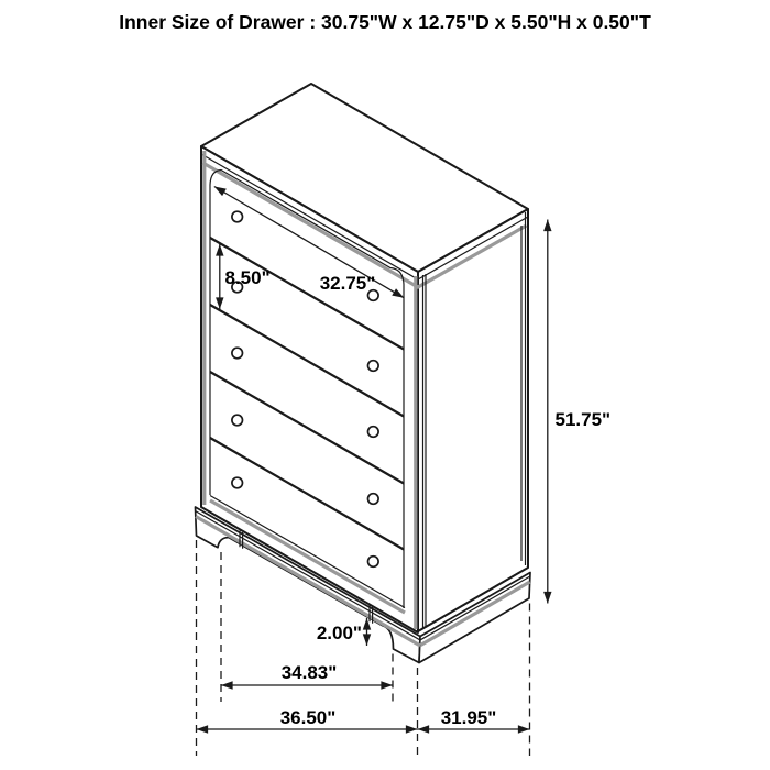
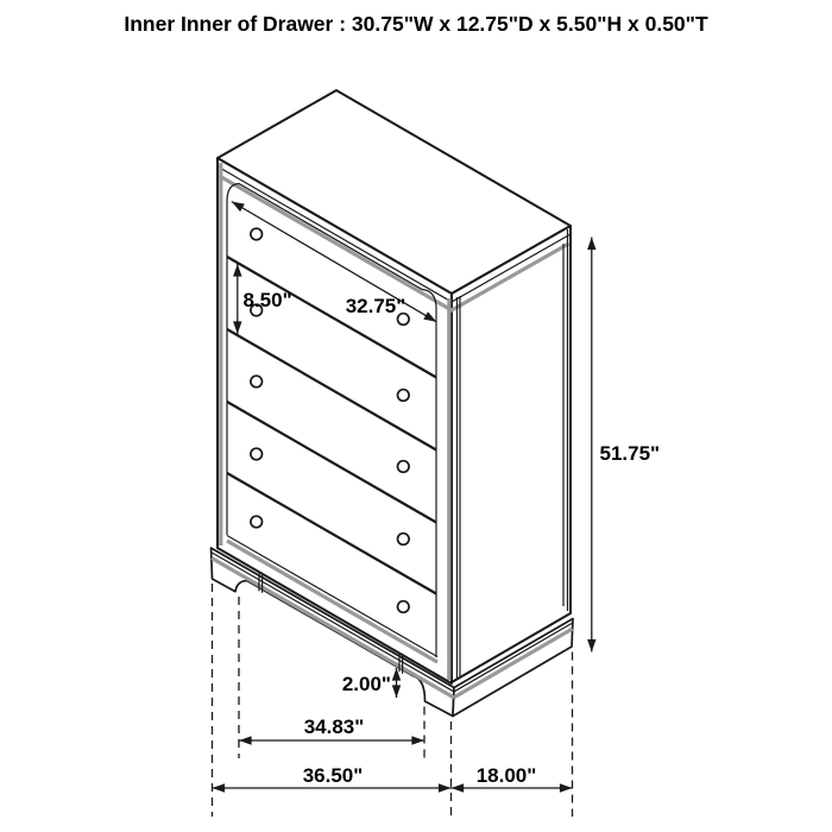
- Inner Size of Drawer : 30.75"W x 12.75"D x 5.50"H x 0.50"T
+ Inner Inner of Drawer : 30.75"W x 12.75"D x 5.50"H x 0.50"T
  8.50"
  32.75"
  51.75"
  2.00"
  34.83"
  36.50"
- 31.95"
+ 18.00"
